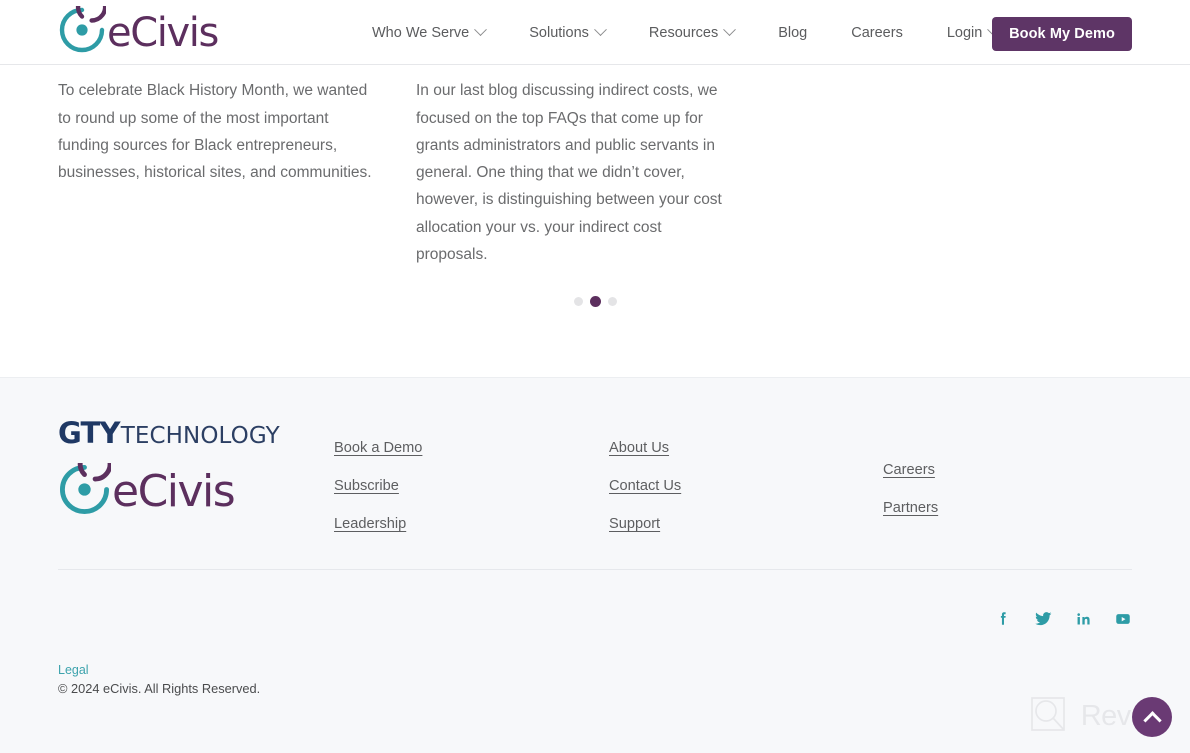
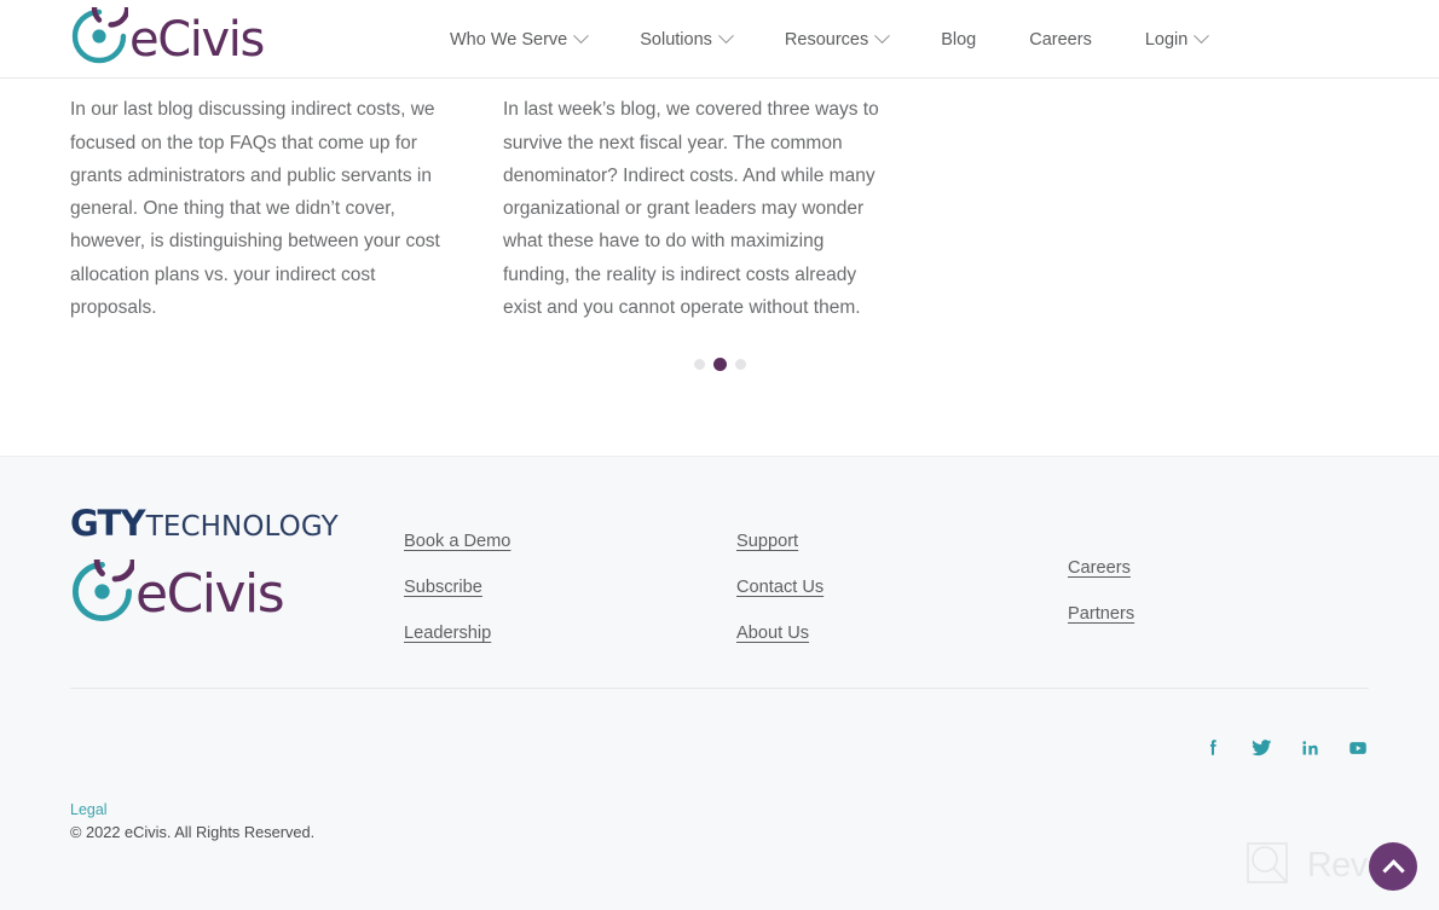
- To celebrate Black History Month, we wanted to round up some of the most important funding sources for Black entrepreneurs, businesses, historical sites, and communities.
- In our last blog discussing indirect costs, we focused on the top FAQs that come up for grants administrators and public servants in general. One thing that we didn’t cover, however, is distinguishing between your cost allocation your vs. your indirect cost proposals.
+ In our last blog discussing indirect costs, we focused on the top FAQs that come up for grants administrators and public servants in general. One thing that we didn’t cover, however, is distinguishing between your cost allocation plans vs. your indirect cost proposals.
+ In last week’s blog, we covered three ways to survive the next fiscal year. The common denominator? Indirect costs. And while many organizational or grant leaders may wonder what these have to do with maximizing funding, the reality is indirect costs already exist and you cannot operate without them.
  eCivis
  Who We Serve
  Solutions
  Resources
  Blog
  Careers
  Login
- Book My Demo
  eCivis
  Book a Demo
  Subscribe
  Leadership
- About Us
+ Support
  Contact Us
- Support
+ About Us
  Careers
  Partners
  GTY
  TECHNOLOGY
  Legal
- © 2024 eCivis. All Rights Reserved.
+ © 2022 eCivis. All Rights Reserved.
